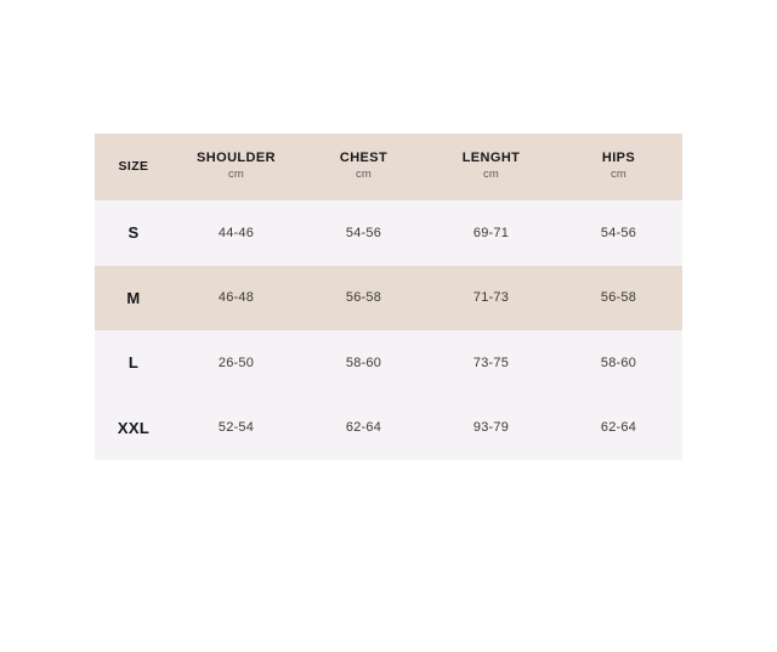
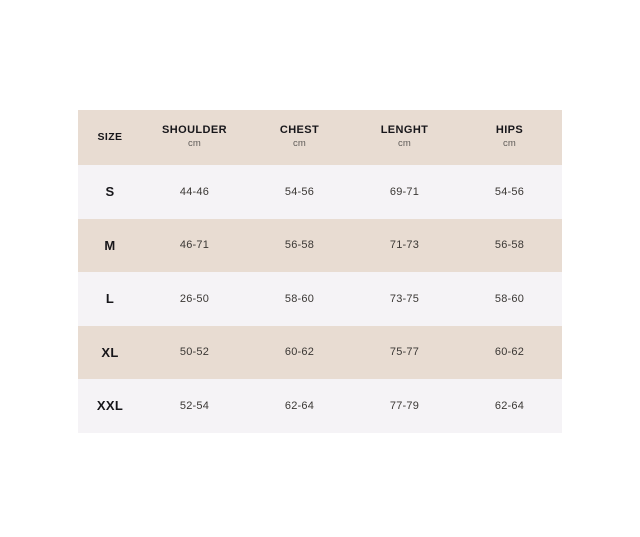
  SIZE	SHOULDER cm	CHEST cm	LENGHT cm	HIPS cm
  S	44-46	54-56	69-71	54-56
- M	46-48	56-58	71-73	56-58
+ M	46-71	56-58	71-73	56-58
  L	26-50	58-60	73-75	58-60
+ XL	50-52	60-62	75-77	60-62
- XXL	52-54	62-64	93-79	62-64
+ XXL	52-54	62-64	77-79	62-64
